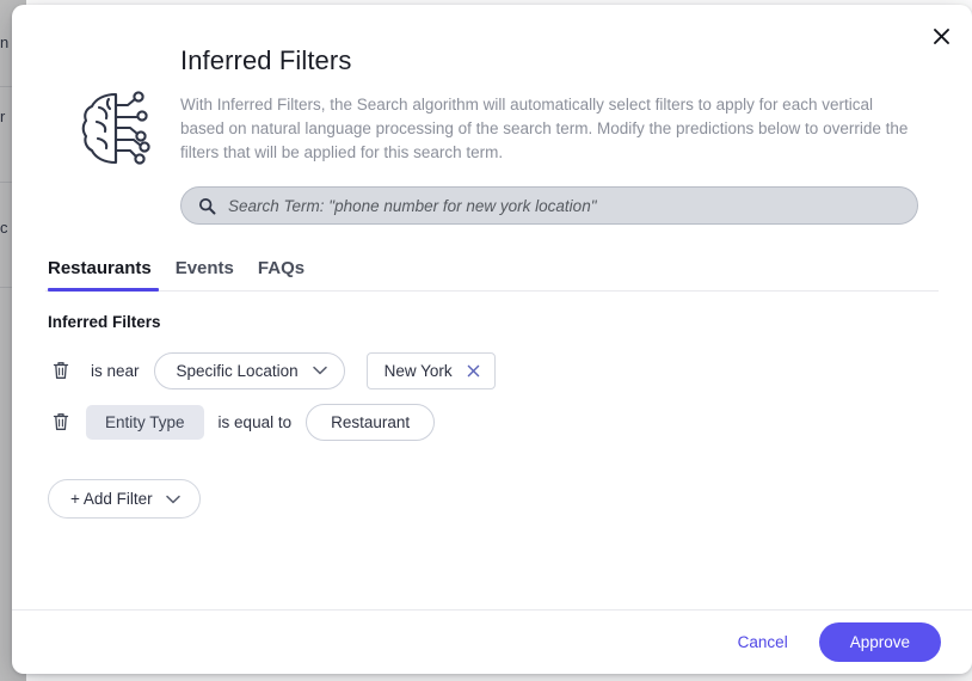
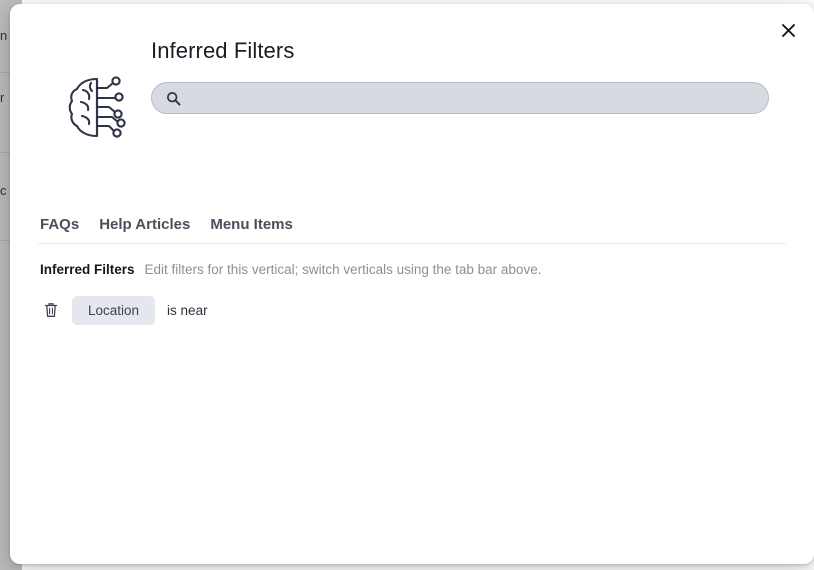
  n
  r
  c
  Inferred Filters
- With Inferred Filters, the Search algorithm will automatically select filters to apply for each vertical based on natural language processing of the search term. Modify the predictions below to override the filters that will be applied for this search term.
- Search Term: "phone number for new york location"
- Restaurants
- Events
  FAQs
+ Help Articles
+ Menu Items
  Inferred Filters
+ Edit filters for this vertical; switch verticals using the tab bar above.
+ Location
  is near
- Specific Location
- New York
- Entity Type
- is equal to
- Restaurant
- + Add Filter
- Cancel
- Approve
